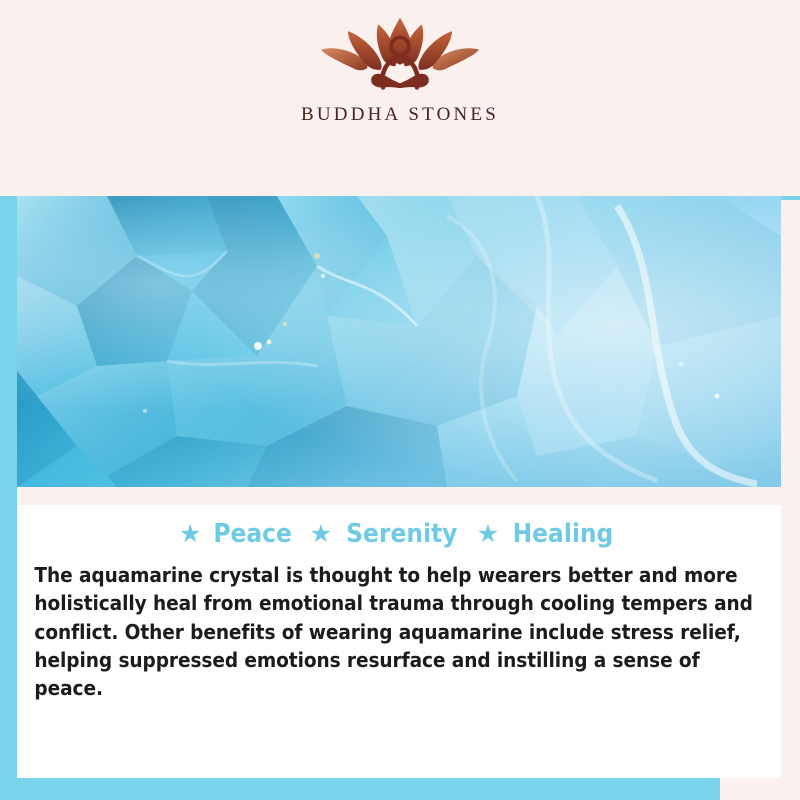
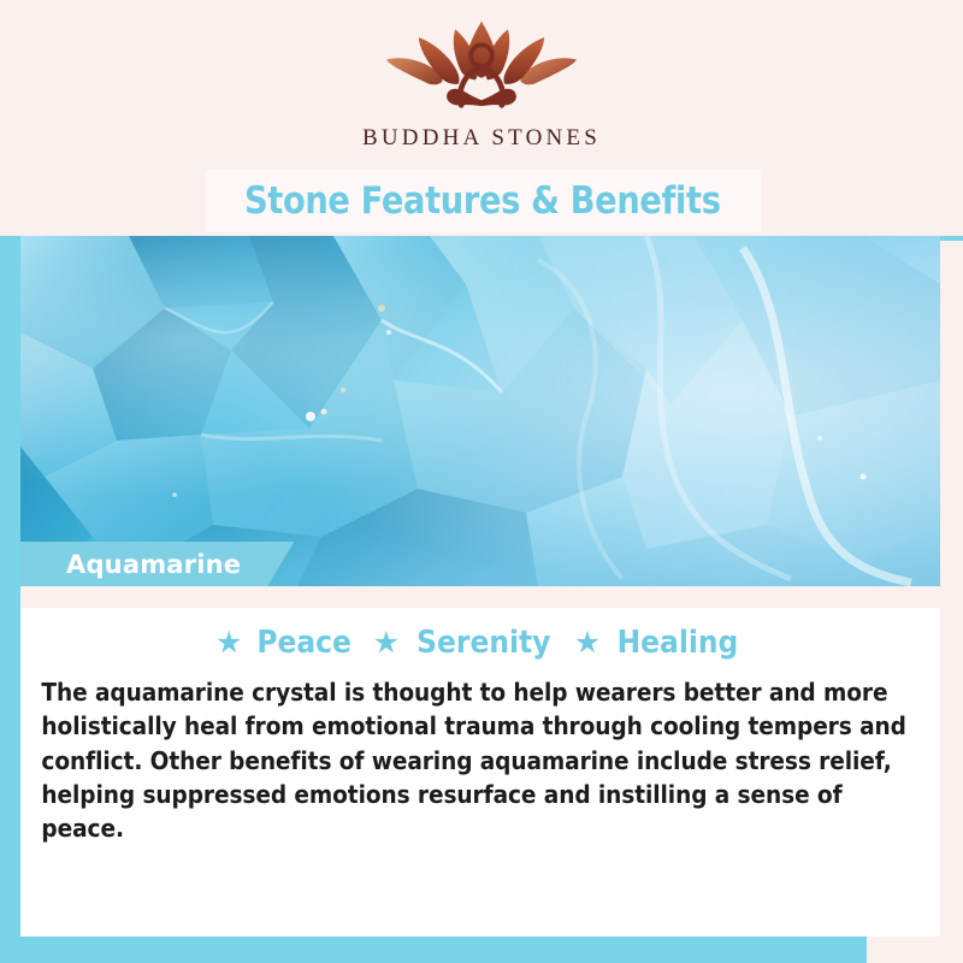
  BUDDHA STONES
+ Stone Features & Benefits
+ Aquamarine
  ★
  Peace
  ★
  Serenity
  ★
  Healing
  The aquamarine crystal is thought to help wearers better and more holistically heal from emotional trauma through cooling tempers and conflict. Other benefits of wearing aquamarine include stress relief, helping suppressed emotions resurface and instilling a sense of peace.
